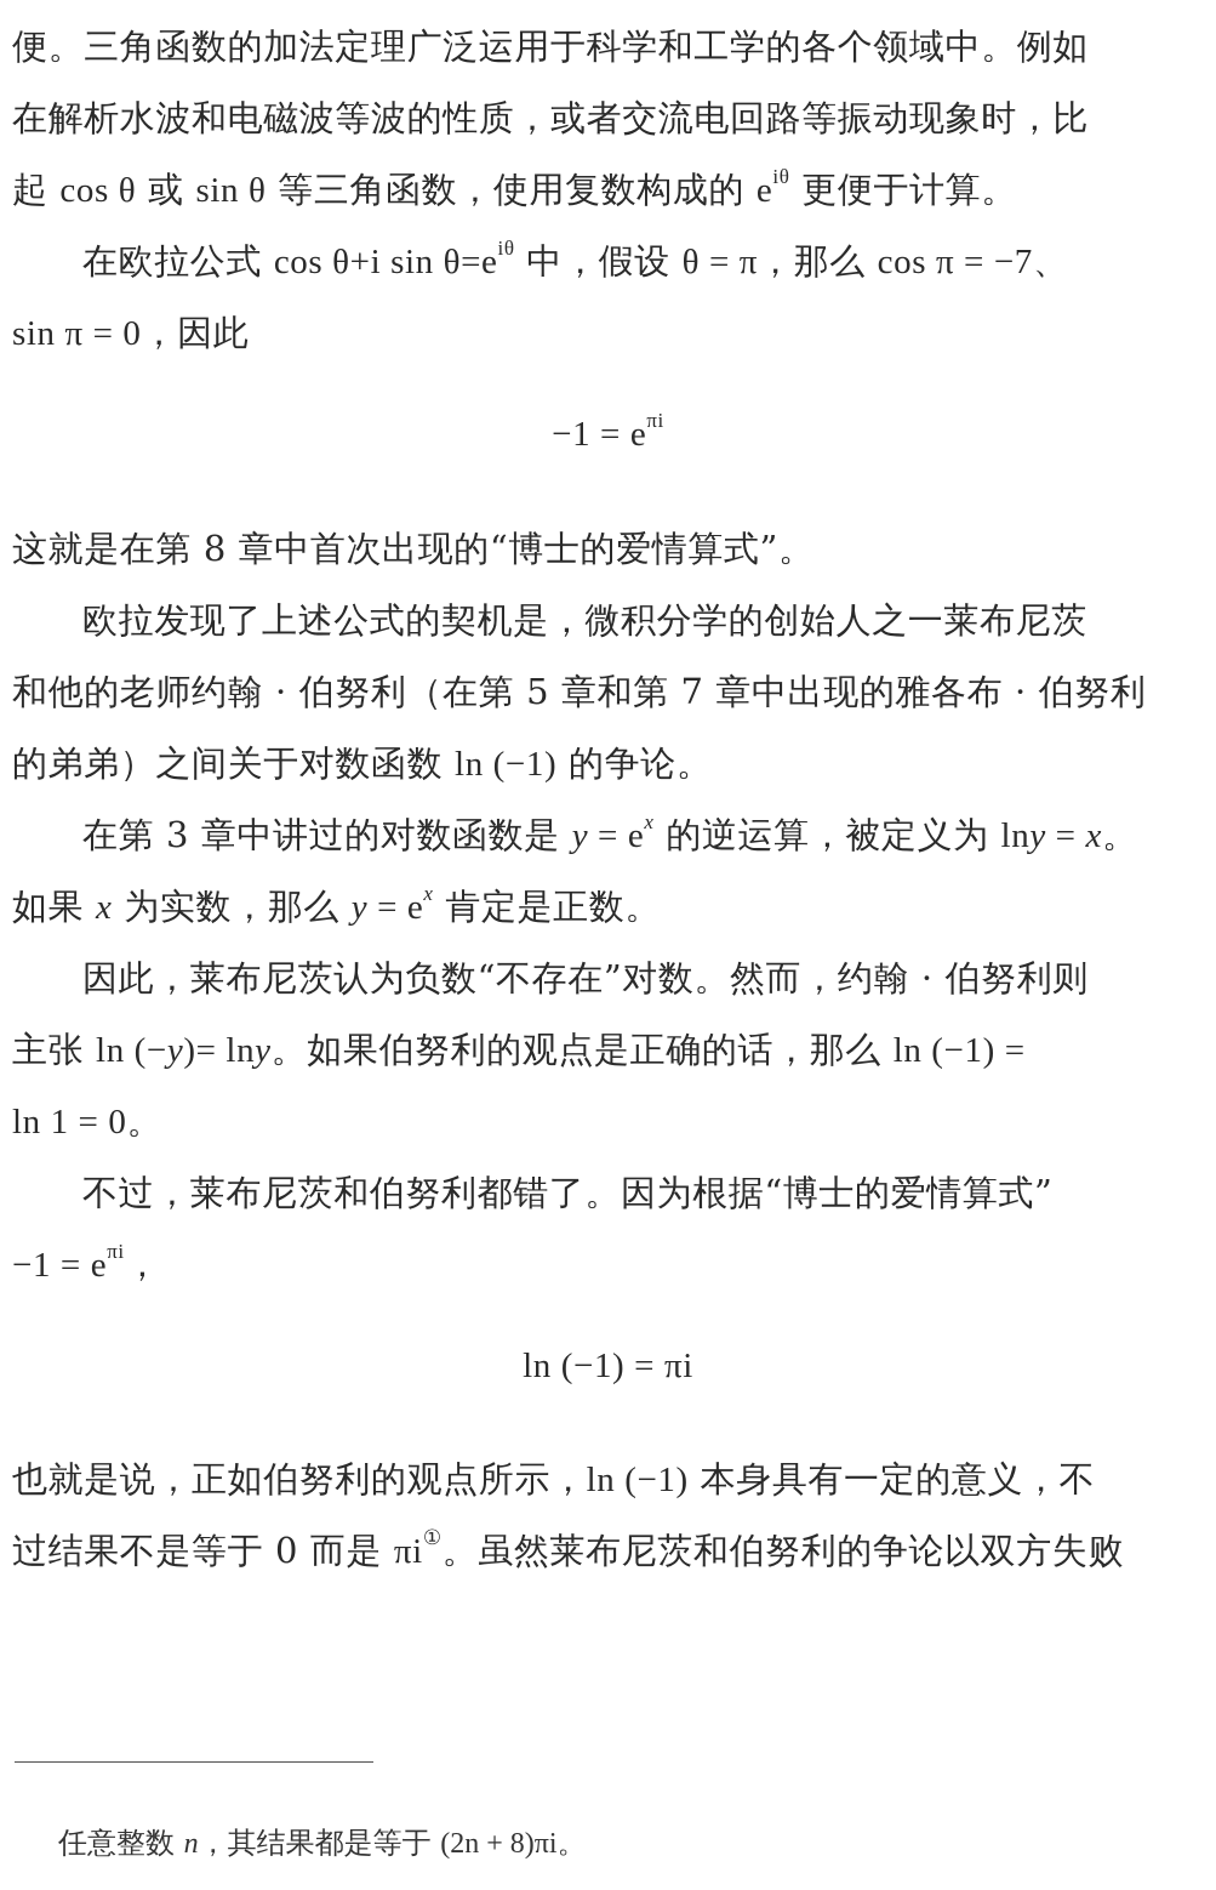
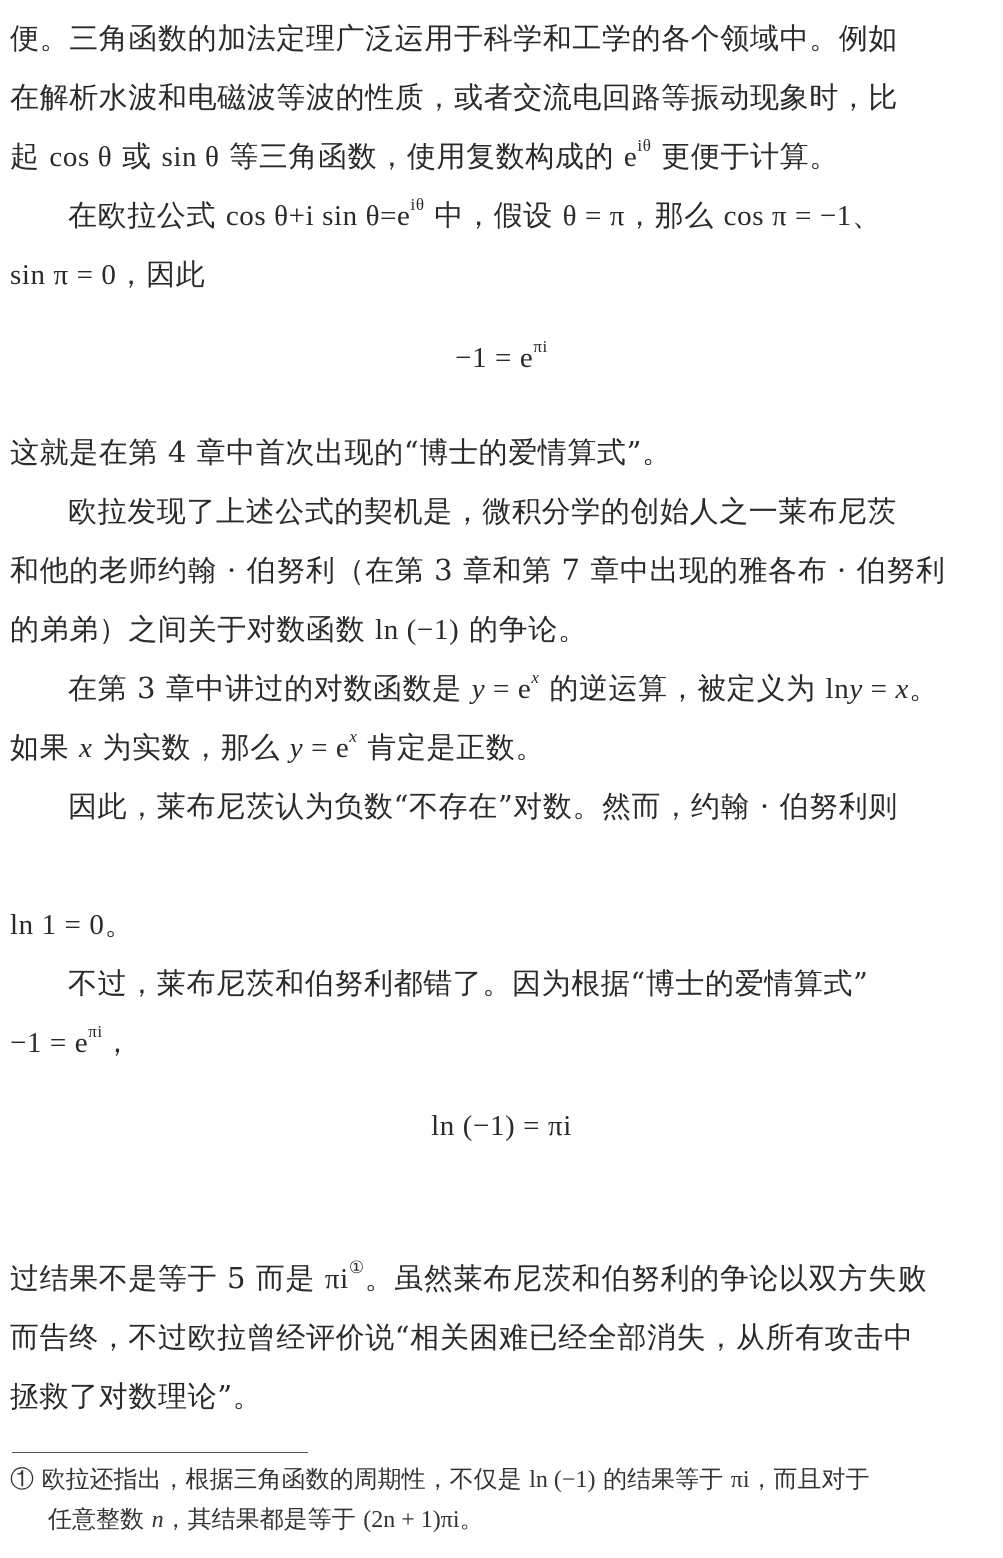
  便。三角函数的加法定理广泛运用于科学和工学的各个领域中。例如
  在解析水波和电磁波等波的性质，或者交流电回路等振动现象时，比
  起 cos θ 或 sin θ 等三角函数，使用复数构成的 eiθ 更便于计算。
- 在欧拉公式 cos θ+i sin θ=eiθ 中，假设 θ = π，那么 cos π = −7、
+ 在欧拉公式 cos θ+i sin θ=eiθ 中，假设 θ = π，那么 cos π = −1、
  sin π = 0，因此
  −1 = eπi
- 这就是在第 8 章中首次出现的“博士的爱情算式”。
+ 这就是在第 4 章中首次出现的“博士的爱情算式”。
  欧拉发现了上述公式的契机是，微积分学的创始人之一莱布尼茨
- 和他的老师约翰 · 伯努利（在第 5 章和第 7 章中出现的雅各布 · 伯努利
+ 和他的老师约翰 · 伯努利（在第 3 章和第 7 章中出现的雅各布 · 伯努利
  的弟弟）之间关于对数函数 ln (−1) 的争论。
  在第 3 章中讲过的对数函数是 y = ex 的逆运算，被定义为 lny = x。
  如果 x 为实数，那么 y = ex 肯定是正数。
  因此，莱布尼茨认为负数“不存在”对数。然而，约翰 · 伯努利则
- 主张 ln (−y)= lny。如果伯努利的观点是正确的话，那么 ln (−1) =
  ln 1 = 0。
  不过，莱布尼茨和伯努利都错了。因为根据“博士的爱情算式”
  −1 = eπi，
  ln (−1) = πi
- 也就是说，正如伯努利的观点所示，ln (−1) 本身具有一定的意义，不
- 过结果不是等于 0 而是 πi①。虽然莱布尼茨和伯努利的争论以双方失败
+ 过结果不是等于 5 而是 πi①。虽然莱布尼茨和伯努利的争论以双方失败
+ 而告终，不过欧拉曾经评价说“相关困难已经全部消失，从所有攻击中
+ 拯救了对数理论”。
+ ① 欧拉还指出，根据三角函数的周期性，不仅是 ln (−1) 的结果等于 πi，而且对于
- 任意整数 n，其结果都是等于 (2n + 8)πi。
+ 任意整数 n，其结果都是等于 (2n + 1)πi。
